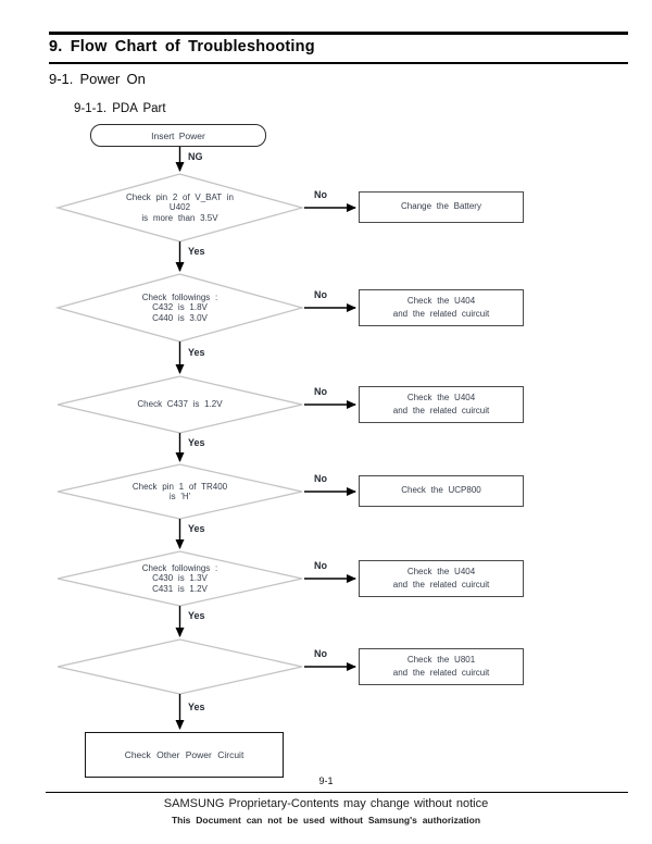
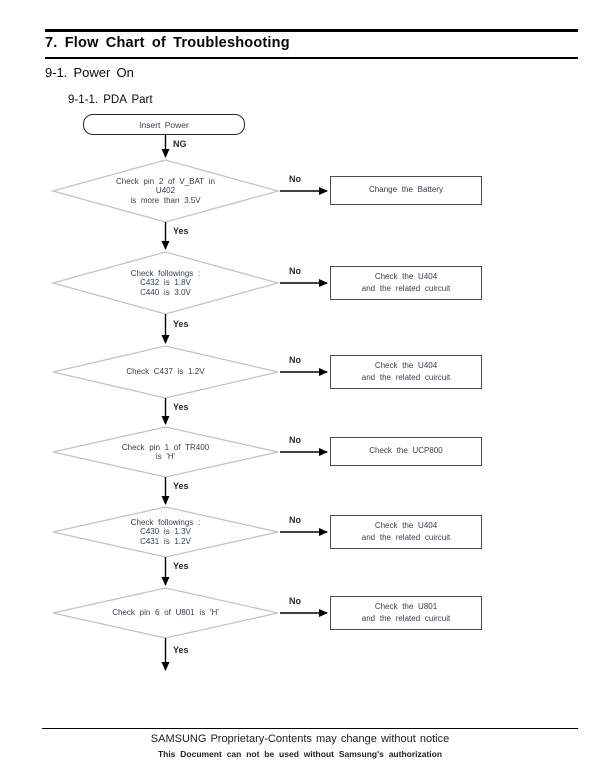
- 9. Flow Chart of Troubleshooting
+ 7. Flow Chart of Troubleshooting
  9-1. Power On
  9-1-1. PDA Part
  Insert Power
  NG
  Yes
  Yes
  Yes
  Yes
  Yes
  Yes
  No
  No
  No
  No
  No
  No
  Check pin 2 of V_BAT in
  U402
  is more than 3.5V
  Check followings :
  C432 is 1.8V
  C440 is 3.0V
  Check C437 is 1.2V
  Check pin 1 of TR400
  is 'H'
  Check followings :
  C430 is 1.3V
  C431 is 1.2V
+ Check pin 6 of U801 is 'H'
  Change the Battery
  Check the U404
  and the related cuircuit
  Check the U404
  and the related cuircuit
  Check the UCP800
  Check the U404
  and the related cuircuit
  Check the U801
  and the related cuircuit
- Check Other Power Circuit
- 9-1
  SAMSUNG Proprietary-Contents may change without notice
  This Document can not be used without Samsung's authorization
